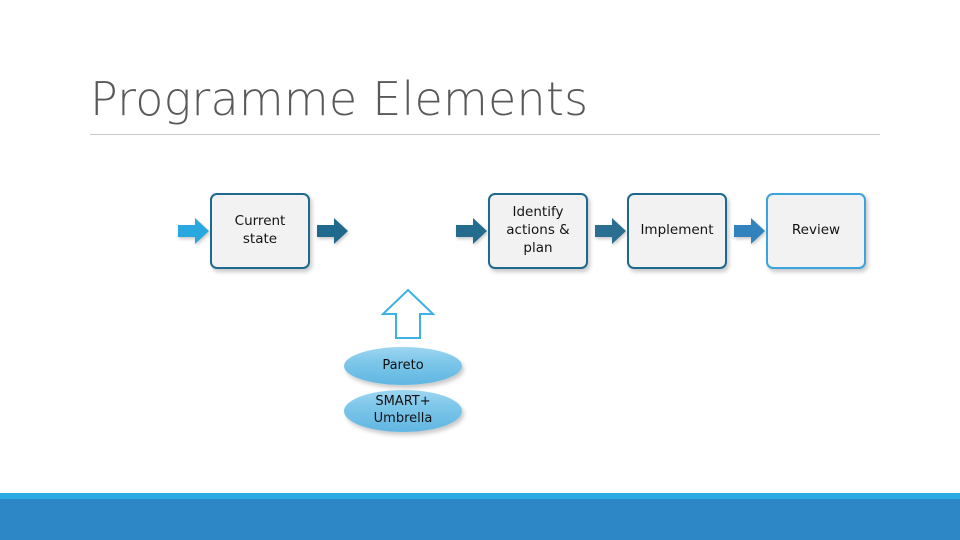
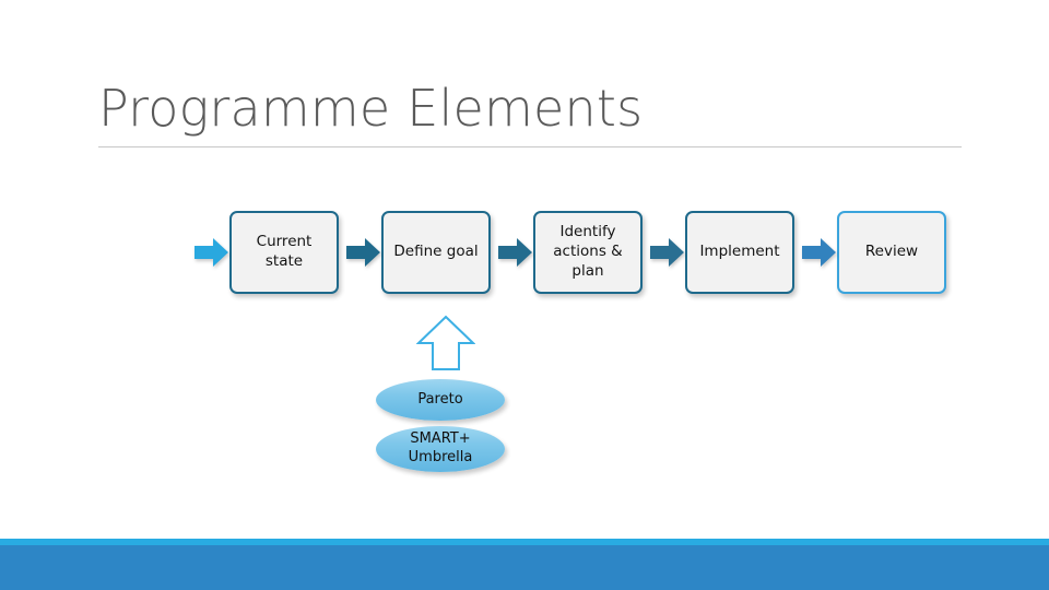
  Programme Elements
  Current
  state
+ Define goal
  Identify
  actions &
  plan
  Implement
  Review
  Pareto
  SMART+
  Umbrella
